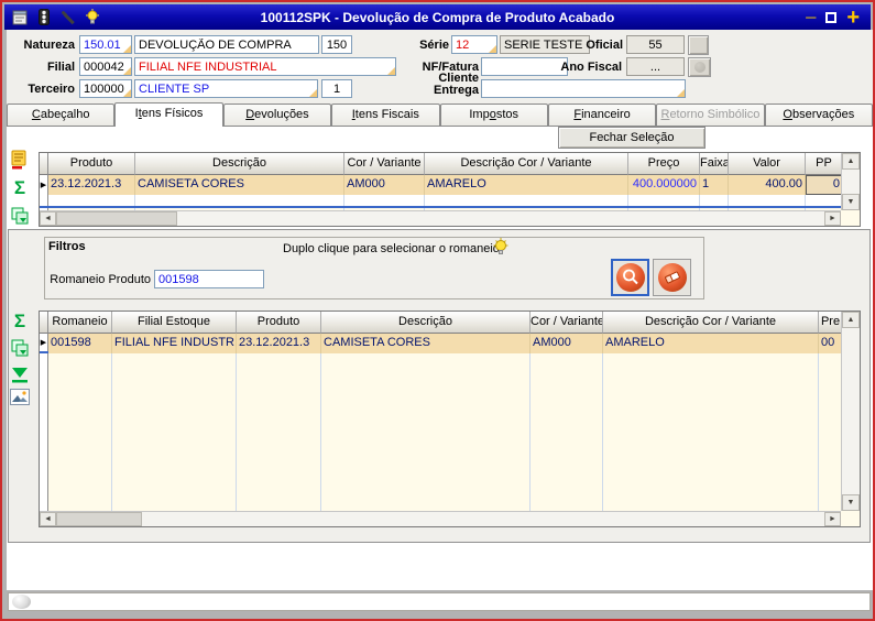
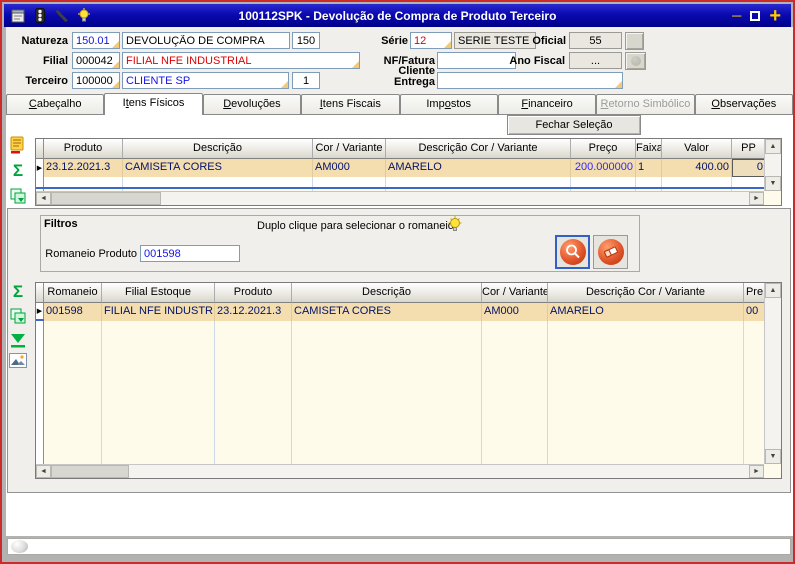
- 100112SPK - Devolução de Compra de Produto Acabado
+ 100112SPK - Devolução de Compra de Produto Terceiro
  ─
  +
  Natureza
  150.01
  DEVOLUÇÃO DE COMPRA
  150
  Filial
  000042
  FILIAL NFE INDUSTRIAL
  Terceiro
  100000
  CLIENTE SP
  1
  Série
  12
  SERIE TESTE
  Oficial
  55
  NF/Fatura
  Ano Fiscal
  ...
  Cliente
  Entrega
  Cabeçalho
  Itens Físicos
  Devoluções
  Itens Fiscais
  Impostos
  Financeiro
  Retorno Simbólico
  Observações
  Fechar Seleção
  Σ
  Produto
  Descrição
  Cor / Variante
  Descrição Cor / Variante
  Preço
  Faixa
  Valor
  PP
  23.12.2021.3
  CAMISETA CORES
  AM000
  AMARELO
- 400.000000
+ 200.000000
  1
  400.00
  0
  Filtros
  Duplo clique para selecionar o romaneio
  Romaneio Produto
  001598
  Σ
  Romaneio
  Filial Estoque
  Produto
  Descrição
  Cor / Variante
  Descrição Cor / Variante
  Pre
  001598
  FILIAL NFE INDUSTR
  23.12.2021.3
  CAMISETA CORES
  AM000
  AMARELO
  00
